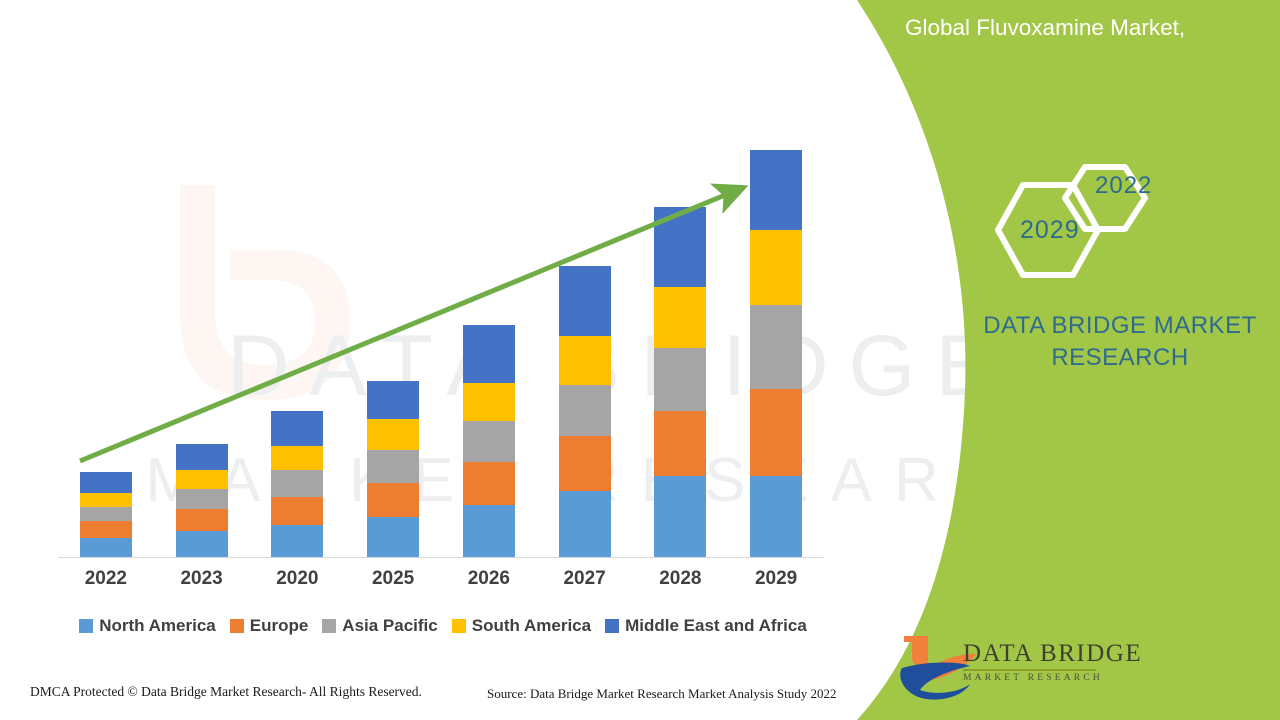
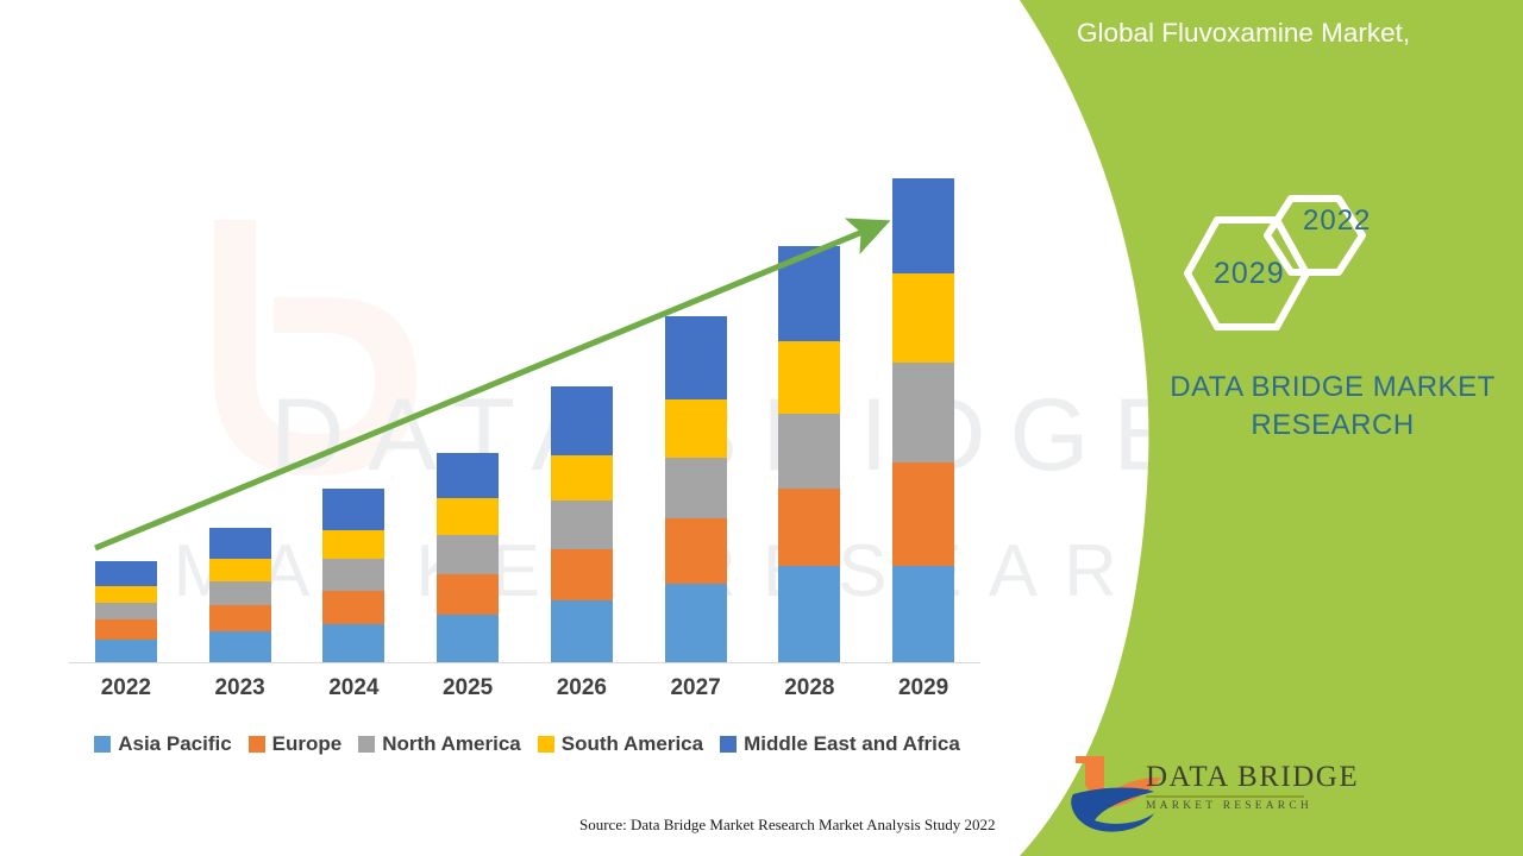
  2022
  2023
- 2020
+ 2024
  2025
  2026
  2027
  2028
  2029
- North America
+ Asia Pacific
  Europe
- Asia Pacific
+ North America
  South America
  Middle East and Africa
- DMCA Protected © Data Bridge Market Research- All Rights Reserved.
  Source: Data Bridge Market Research Market Analysis Study 2022
  Global Fluvoxamine Market,
  2022
  2029
  DATA BRIDGE MARKET
  RESEARCH
  DATA BRIDGE
  MARKET RESEARCH
